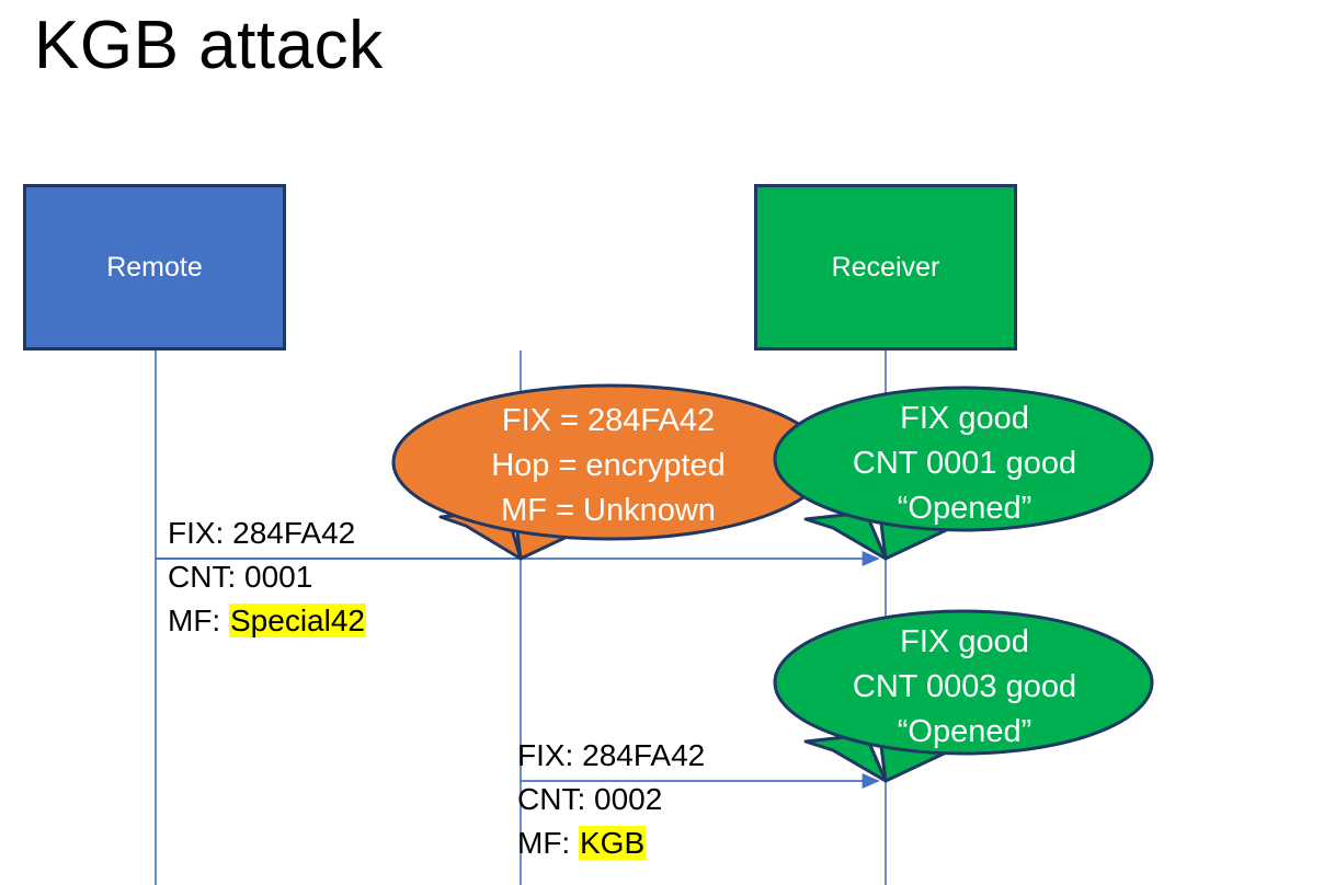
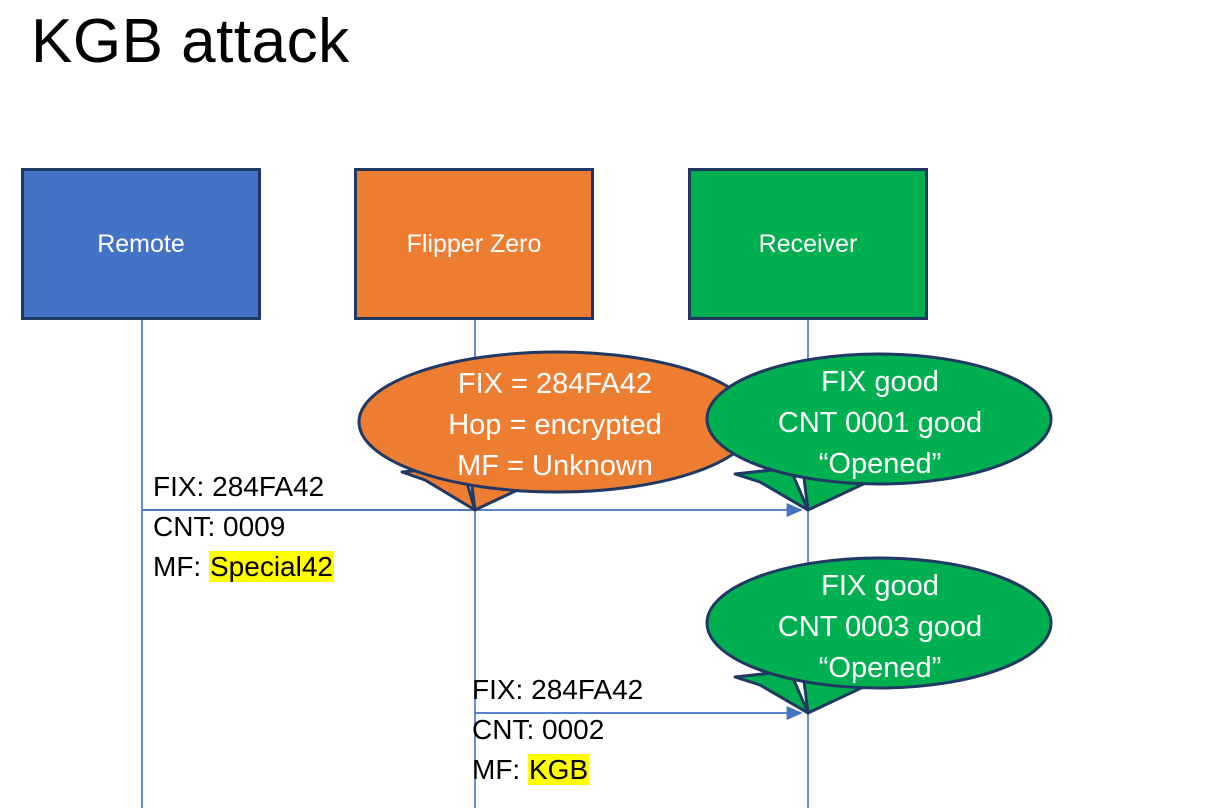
  KGB attack
  Remote
+ Flipper Zero
  Receiver
  FIX = 284FA42
  Hop = encrypted
  MF = Unknown
  FIX good
  CNT 0001 good
  “Opened”
  FIX good
  CNT 0003 good
  “Opened”
  FIX: 284FA42
- CNT: 0001
+ CNT: 0009
  MF: Special42
  FIX: 284FA42
  CNT: 0002
  MF: KGB
